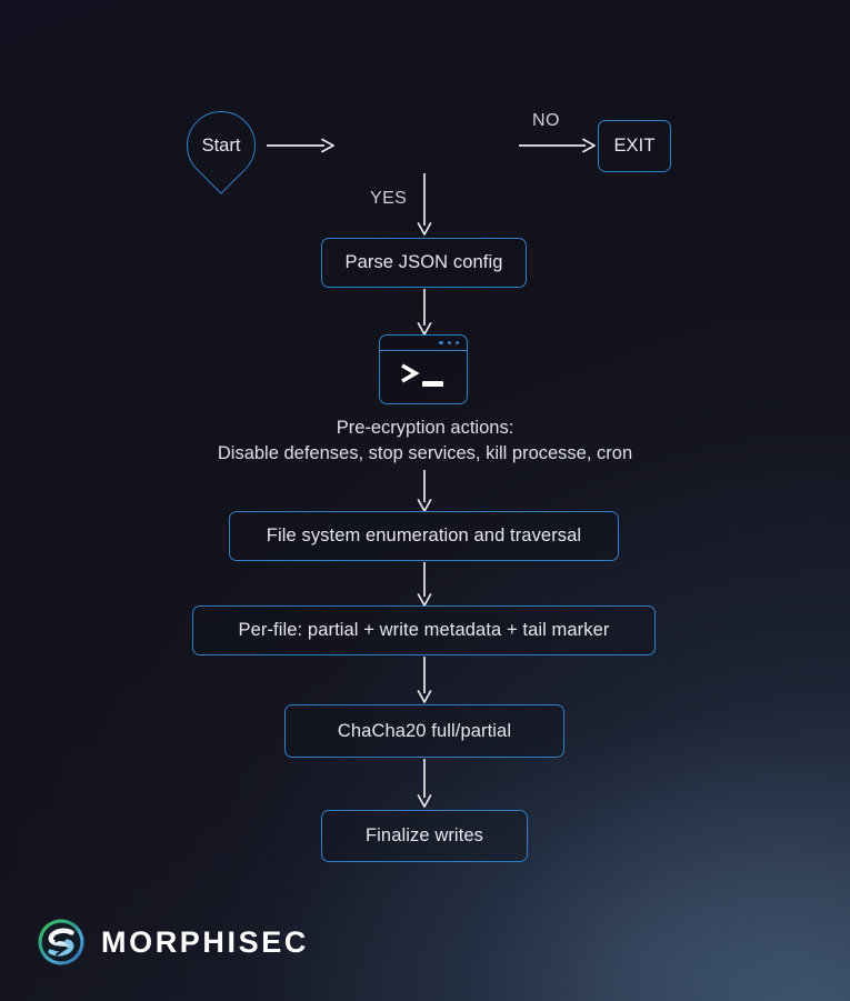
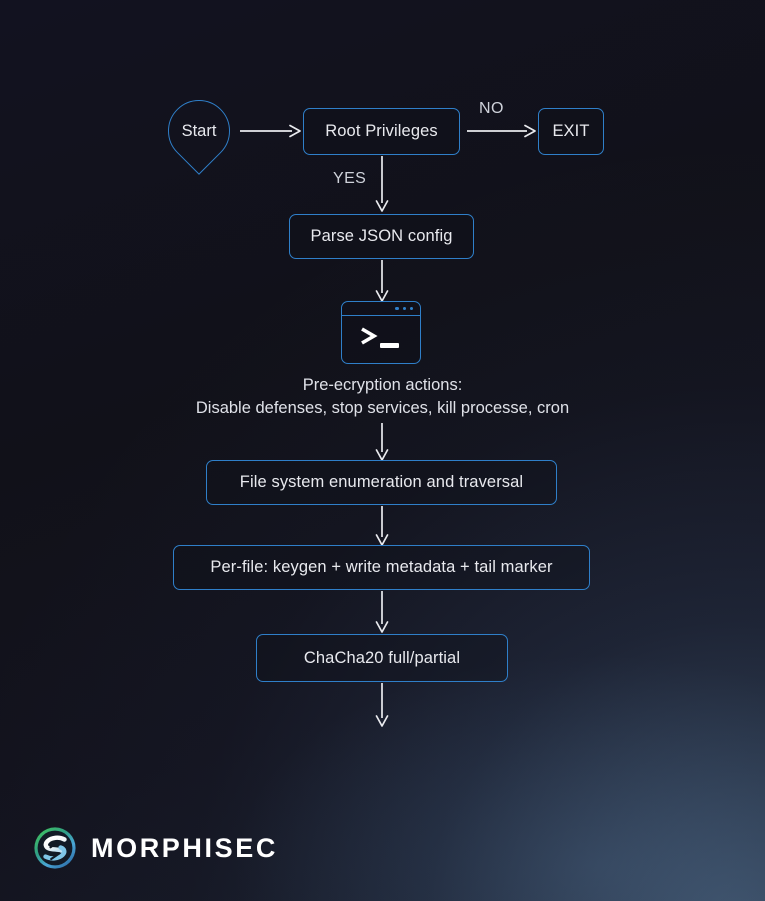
  Start
+ Root Privileges
  NO
  EXIT
  YES
  Parse JSON config
  Pre-ecryption actions:
  Disable defenses, stop services, kill processe, cron
  File system enumeration and traversal
- Per-file: partial + write metadata + tail marker
+ Per-file: keygen + write metadata + tail marker
  ChaCha20 full/partial
- Finalize writes
  MORPHISEC
